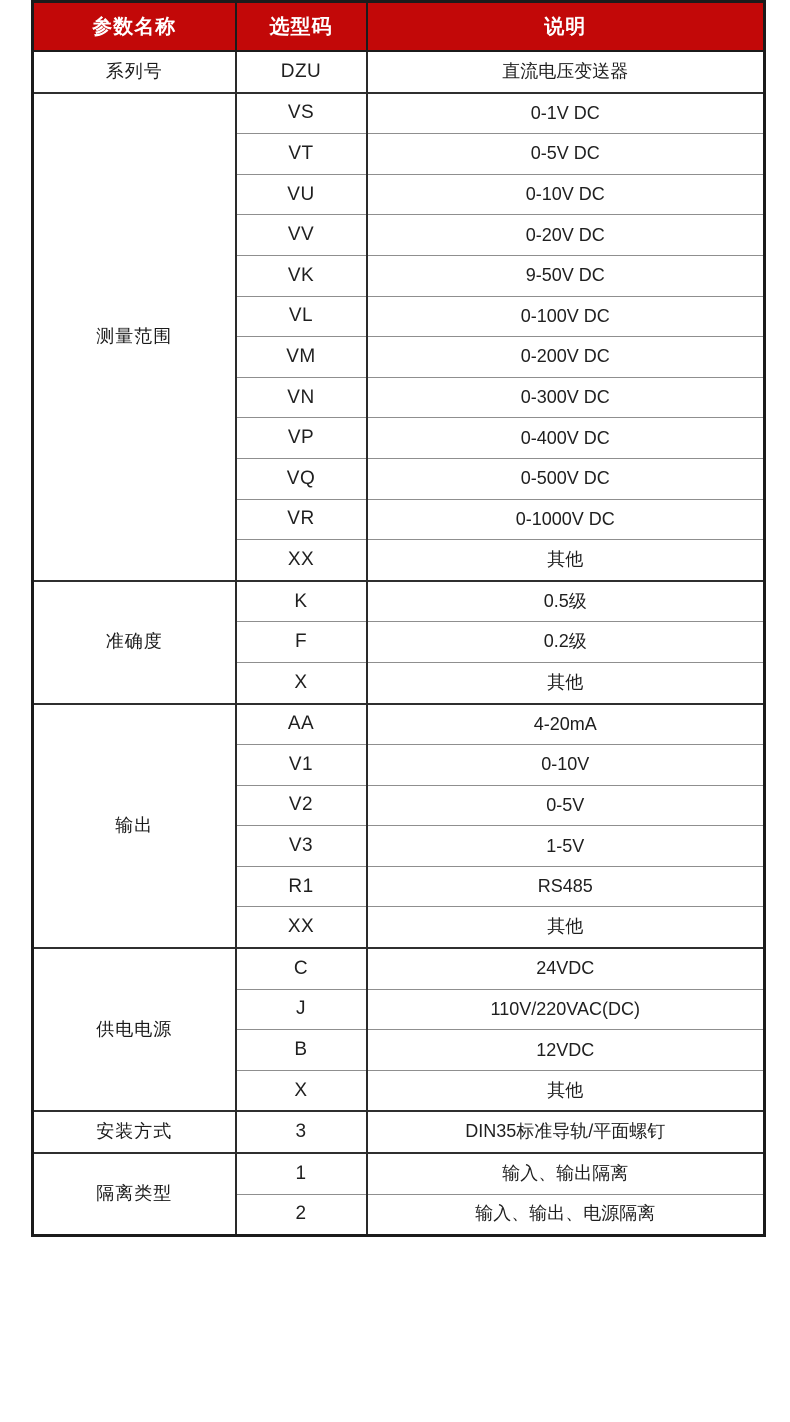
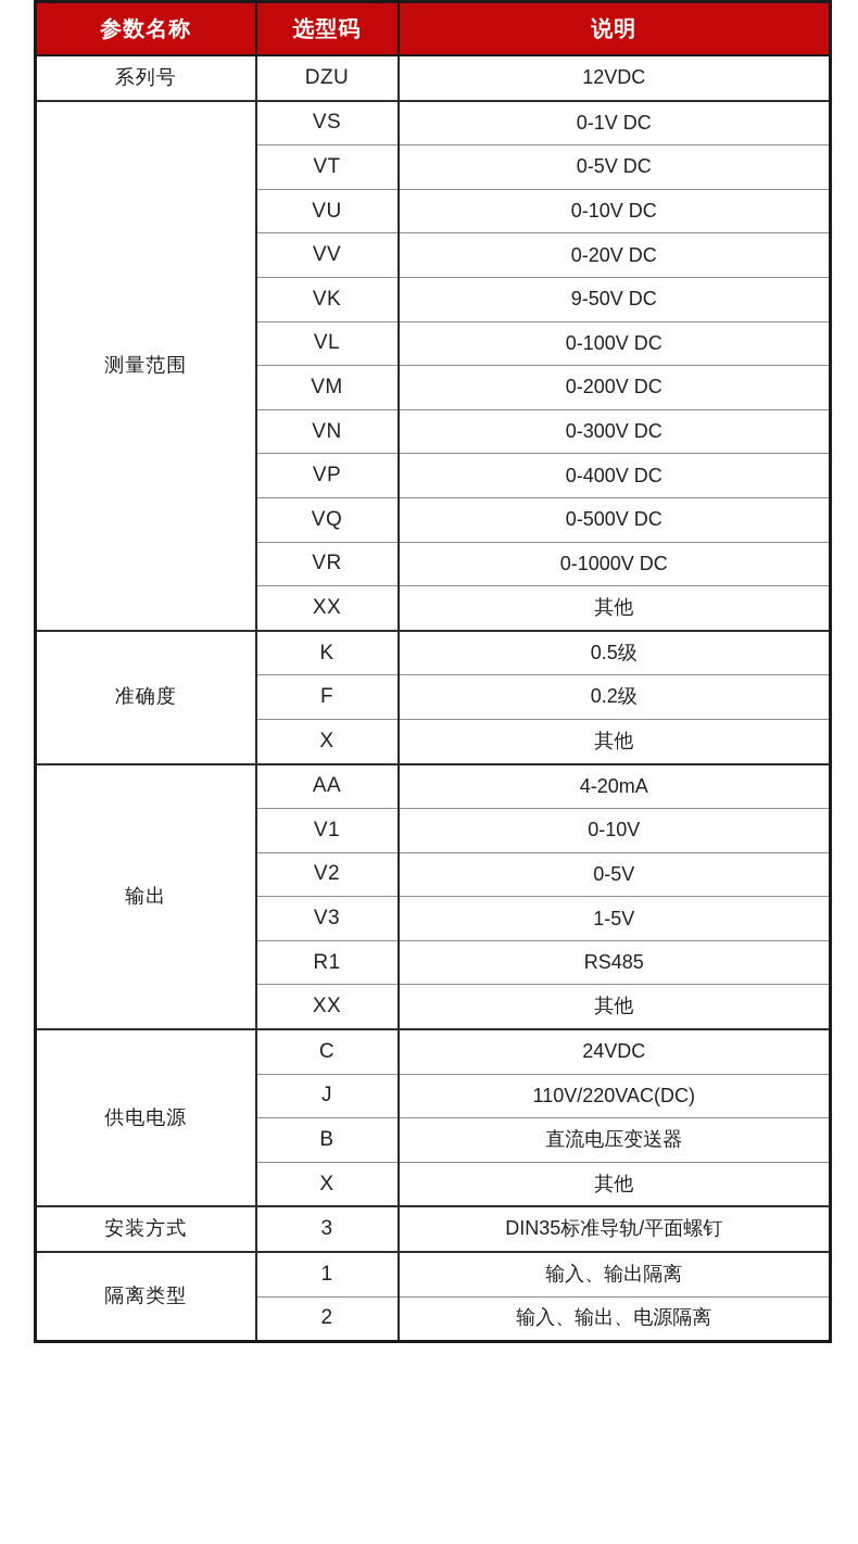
  参数名称	选型码	说明
- 系列号	DZU	直流电压变送器
+ 系列号	DZU	12VDC
  测量范围	VS	0-1V DC
  VT	0-5V DC
  VU	0-10V DC
  VV	0-20V DC
  VK	9-50V DC
  VL	0-100V DC
  VM	0-200V DC
  VN	0-300V DC
  VP	0-400V DC
  VQ	0-500V DC
  VR	0-1000V DC
  XX	其他
  准确度	K	0.5级
  F	0.2级
  X	其他
  输出	AA	4-20mA
  V1	0-10V
  V2	0-5V
  V3	1-5V
  R1	RS485
  XX	其他
  供电电源	C	24VDC
  J	110V/220VAC(DC)
- B	12VDC
+ B	直流电压变送器
  X	其他
  安装方式	3	DIN35标准导轨/平面螺钉
  隔离类型	1	输入、输出隔离
  2	输入、输出、电源隔离
